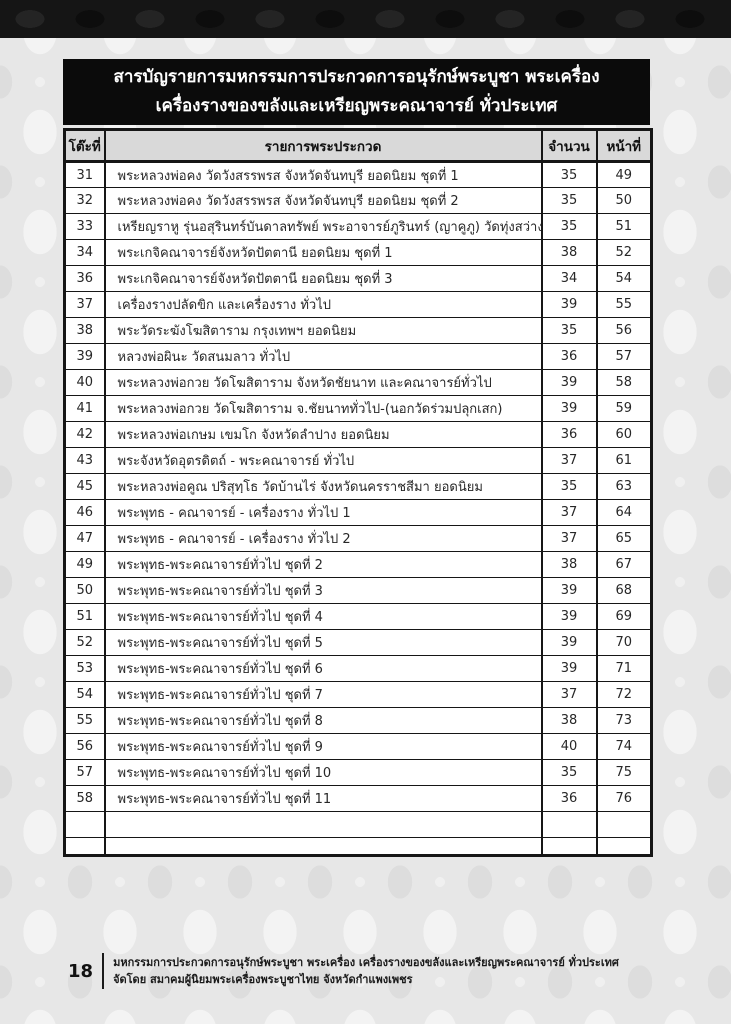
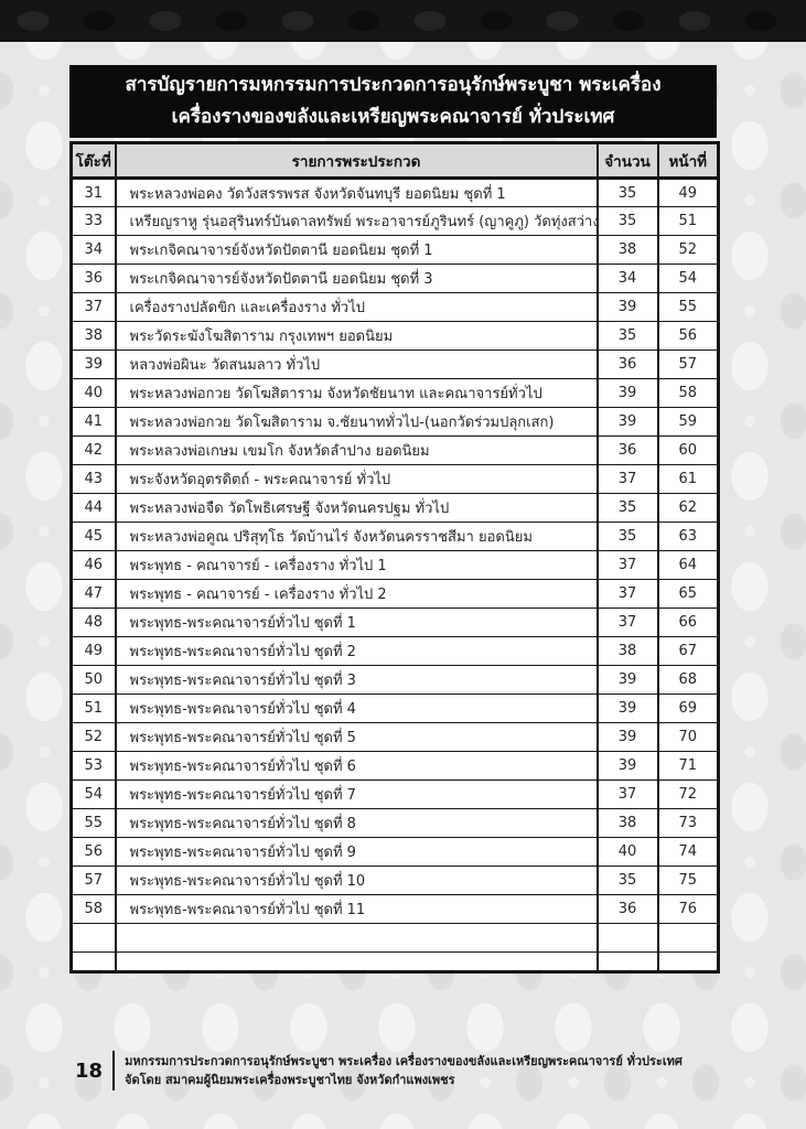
  สารบัญรายการมหกรรมการประกวดการอนุรักษ์พระบูชา พระเครื่อง
  เครื่องรางของขลังและเหรียญพระคณาจารย์ ทั่วประเทศ
  โต๊ะที่	รายการพระประกวด	จำนวน	หน้าที่
  31	พระหลวงพ่อคง วัดวังสรรพรส จังหวัดจันทบุรี ยอดนิยม ชุดที่ 1	35	49
- 32	พระหลวงพ่อคง วัดวังสรรพรส จังหวัดจันทบุรี ยอดนิยม ชุดที่ 2	35	50
  33	เหรียญราหู รุ่นอสุรินทร์บันดาลทรัพย์ พระอาจารย์ภูรินทร์ (ญาคูภู) วัดทุ่งสว่าง	35	51
  34	พระเกจิคณาจารย์จังหวัดปัตตานี ยอดนิยม ชุดที่ 1	38	52
  36	พระเกจิคณาจารย์จังหวัดปัตตานี ยอดนิยม ชุดที่ 3	34	54
  37	เครื่องรางปลัดขิก และเครื่องราง ทั่วไป	39	55
  38	พระวัดระฆังโฆสิตาราม กรุงเทพฯ ยอดนิยม	35	56
  39	หลวงพ่อผินะ วัดสนมลาว ทั่วไป	36	57
  40	พระหลวงพ่อกวย วัดโฆสิตาราม จังหวัดชัยนาท และคณาจารย์ทั่วไป	39	58
  41	พระหลวงพ่อกวย วัดโฆสิตาราม จ.ชัยนาททั่วไป-(นอกวัดร่วมปลุกเสก)	39	59
  42	พระหลวงพ่อเกษม เขมโก จังหวัดลำปาง ยอดนิยม	36	60
  43	พระจังหวัดอุตรดิตถ์ - พระคณาจารย์ ทั่วไป	37	61
+ 44	พระหลวงพ่อจืด วัดโพธิเศรษฐี จังหวัดนครปฐม ทั่วไป	35	62
  45	พระหลวงพ่อคูณ ปริสุทฺโธ วัดบ้านไร่ จังหวัดนครราชสีมา ยอดนิยม	35	63
  46	พระพุทธ - คณาจารย์ - เครื่องราง ทั่วไป 1	37	64
  47	พระพุทธ - คณาจารย์ - เครื่องราง ทั่วไป 2	37	65
+ 48	พระพุทธ-พระคณาจารย์ทั่วไป ชุดที่ 1	37	66
  49	พระพุทธ-พระคณาจารย์ทั่วไป ชุดที่ 2	38	67
  50	พระพุทธ-พระคณาจารย์ทั่วไป ชุดที่ 3	39	68
  51	พระพุทธ-พระคณาจารย์ทั่วไป ชุดที่ 4	39	69
  52	พระพุทธ-พระคณาจารย์ทั่วไป ชุดที่ 5	39	70
  53	พระพุทธ-พระคณาจารย์ทั่วไป ชุดที่ 6	39	71
  54	พระพุทธ-พระคณาจารย์ทั่วไป ชุดที่ 7	37	72
  55	พระพุทธ-พระคณาจารย์ทั่วไป ชุดที่ 8	38	73
  56	พระพุทธ-พระคณาจารย์ทั่วไป ชุดที่ 9	40	74
  57	พระพุทธ-พระคณาจารย์ทั่วไป ชุดที่ 10	35	75
  58	พระพุทธ-พระคณาจารย์ทั่วไป ชุดที่ 11	36	76
  18
  มหกรรมการประกวดการอนุรักษ์พระบูชา พระเครื่อง เครื่องรางของขลังและเหรียญพระคณาจารย์ ทั่วประเทศ
  จัดโดย สมาคมผู้นิยมพระเครื่องพระบูชาไทย จังหวัดกำแพงเพชร
